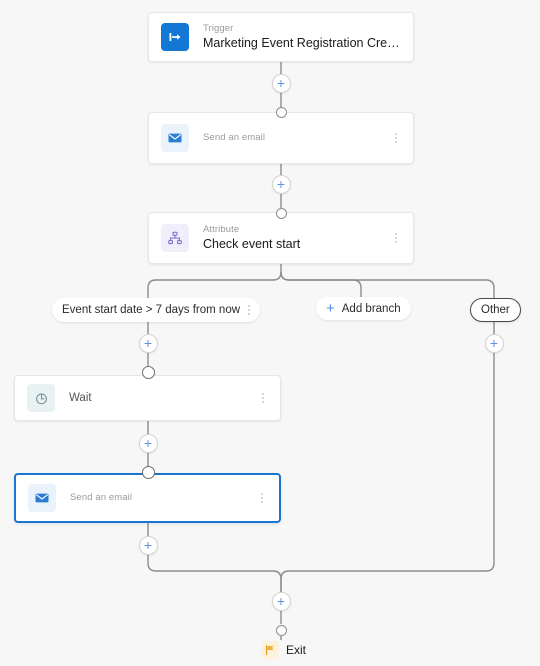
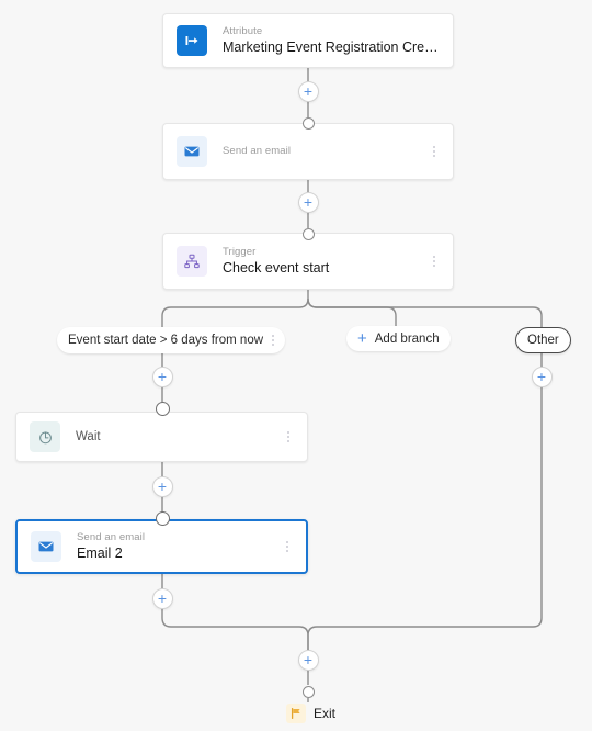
- Trigger
+ Attribute
  Marketing Event Registration Create
  Send an email
- Attribute
+ Trigger
  Check event start
- Event start date > 7 days from now
+ Event start date > 6 days from now
  +
  Add branch
  Other
  Wait
  Send an email
+ Email 2
  +
  +
  +
  +
  +
  +
  +
  Exit
